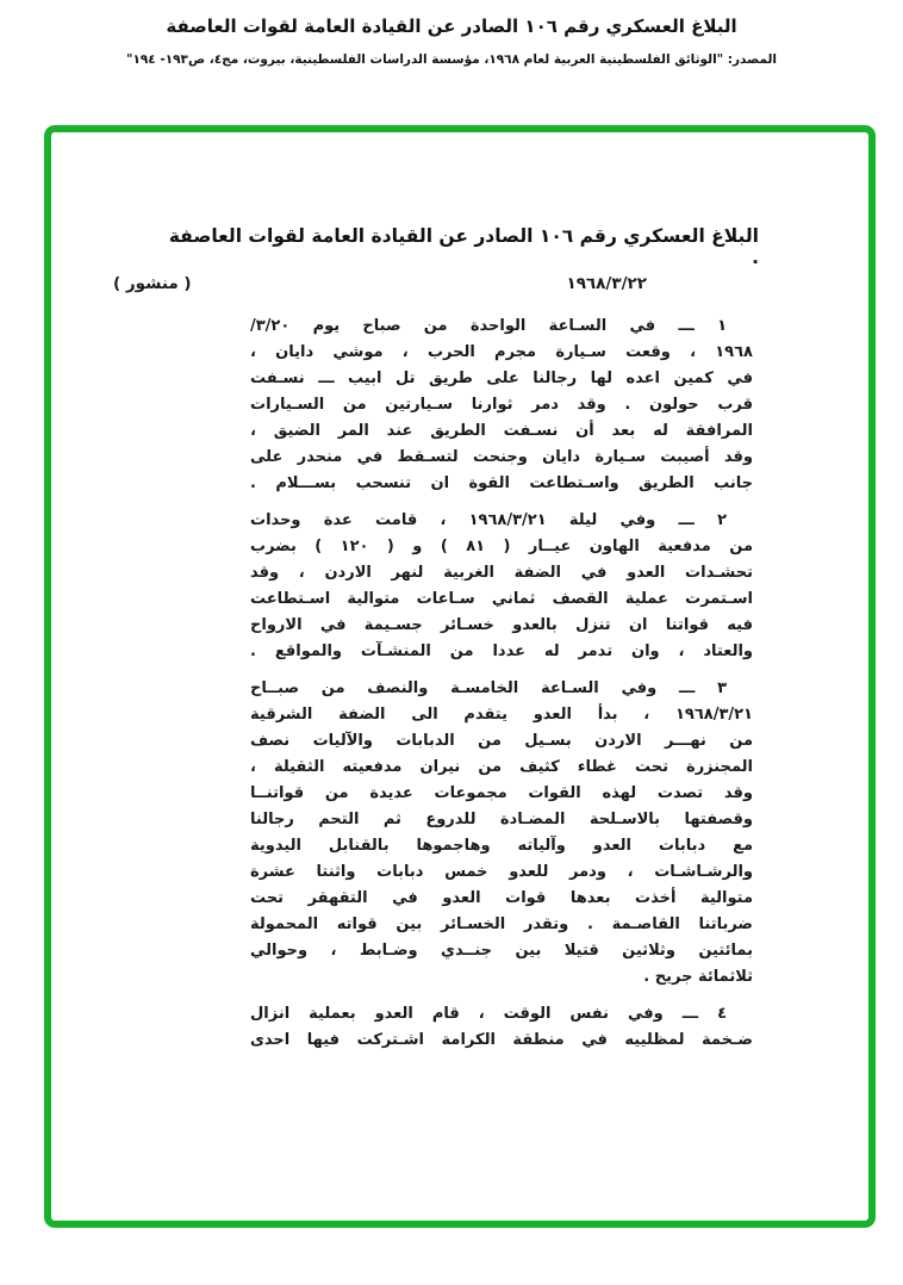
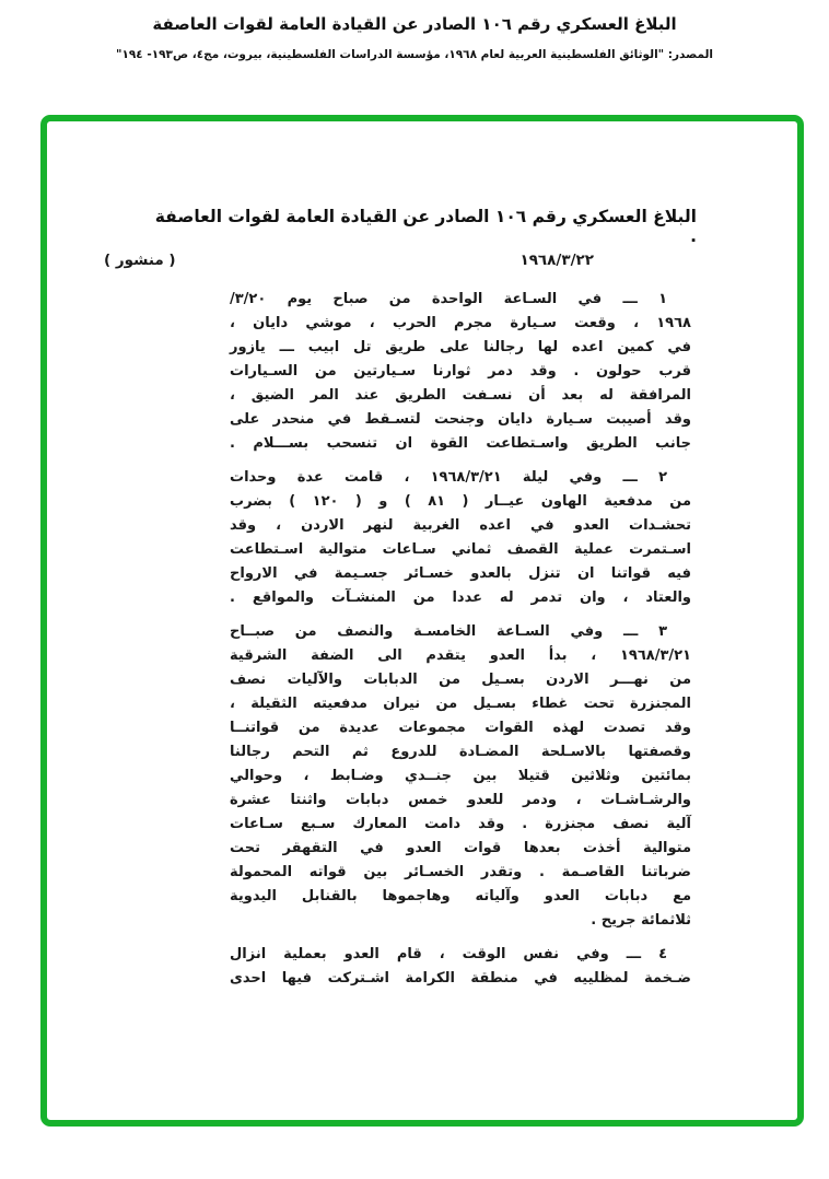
  البلاغ العسكري رقم ١٠٦ الصادر عن القيادة العامة لقوات العاصفة
  المصدر: "الوثائق الفلسطينية العربية لعام ١٩٦٨، مؤسسة الدراسات الفلسطينية، بيروت، مج٤، ص١٩٣- ١٩٤"
  البلاغ العسكري رقم ١٠٦ الصادر عن القيادة العامة لقوات العاصفة .
  ١٩٦٨/٣/٢٢
  ( منشور )
  ١ ـــ في السـاعة الواحدة من صباح يوم /٣/٢٠
  ١٩٦٨ ، وقعت سـيارة مجرم الحرب ، موشي دايان ،
- في كمين اعده لها رجالنا على طريق تل ابيب ـــ نسـفت
+ في كمين اعده لها رجالنا على طريق تل ابيب ـــ يازور
  قرب حولون . وقد دمر ثوارنا سـيارتين من السـيارات
  المرافقة له بعد أن نسـفت الطريق عند المر الضيق ،
  وقد أصيبت سـيارة دايان وجنحت لتسـقط في منحدر على
  جانب الطريق واسـتطاعت القوة ان تنسحب بســـلام .
  ٢ ـــ وفي ليلة ١٩٦٨/٣/٢١ ، قامت عدة وحدات
  من مدفعية الهاون عيــار ( ٨١ ) و ( ١٢٠ ) بضرب
- تحشـدات العدو في الضفة الغربية لنهر الاردن ، وقد
+ تحشـدات العدو في اعده الغربية لنهر الاردن ، وقد
  اسـتمرت عملية القصف ثماني سـاعات متوالية اسـتطاعت
  فيه قواتنا ان تنزل بالعدو خسـائر جسـيمة في الارواح
  والعتاد ، وان تدمر له عددا من المنشـآت والمواقع .
  ٣ ـــ وفي السـاعة الخامسـة والنصف من صبــاح
  ١٩٦٨/٣/٢١ ، بدأ العدو يتقدم الى الضفة الشرقية
  من نهـــر الاردن بسـيل من الدبابات والآليات نصف
- المجنزرة تحت غطاء كثيف من نيران مدفعيته الثقيلة ،
+ المجنزرة تحت غطاء بسـيل من نيران مدفعيته الثقيلة ،
  وقد تصدت لهذه القوات مجموعات عديدة من قواتنــا
  وقصفتها بالاسـلحة المضـادة للدروع ثم التحم رجالنا
- مع دبابات العدو وآلياته وهاجموها بالقنابل اليدوية
+ بمائتين وثلاثين قتيلا بين جنــدي وضـابط ، وحوالي
  والرشـاشـات ، ودمر للعدو خمس دبابات واثنتا عشرة
+ آلية نصف مجنزرة . وقد دامت المعارك سـبع سـاعات
  متوالية أخذت بعدها قوات العدو في التقهقر تحت
  ضرباتنا القاصـمة . وتقدر الخسـائر بين قواته المحمولة
- بمائتين وثلاثين قتيلا بين جنــدي وضـابط ، وحوالي
+ مع دبابات العدو وآلياته وهاجموها بالقنابل اليدوية
  ثلاثمائة جريح .
  ٤ ـــ وفي نفس الوقت ، قام العدو بعملية انزال
  ضـخمة لمظلييه في منطقة الكرامة اشـتركت فيها احدى
